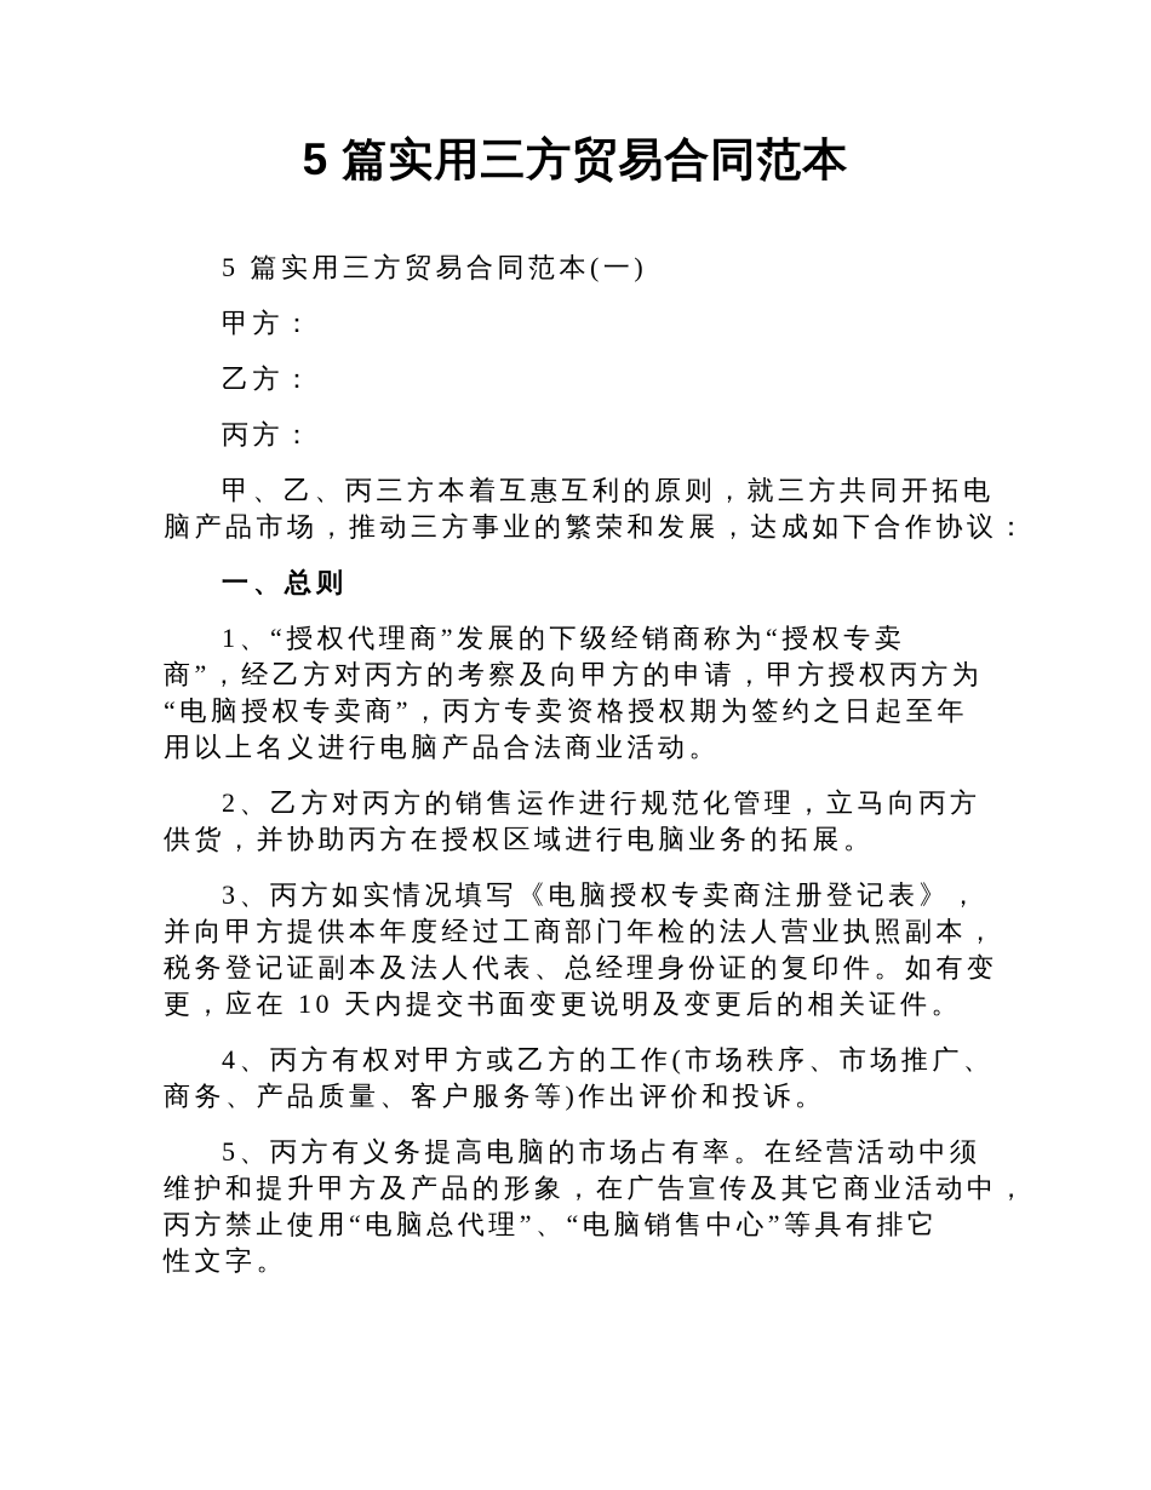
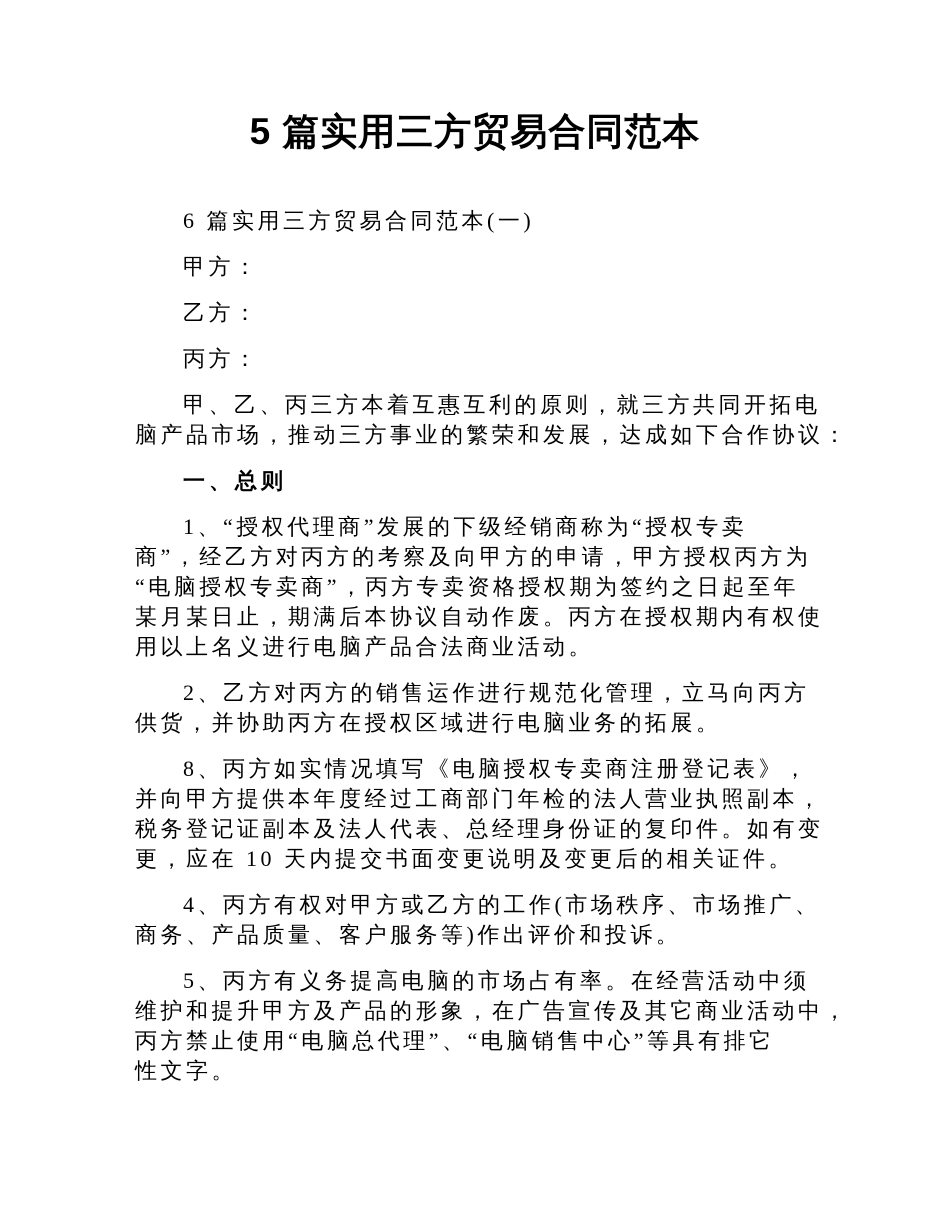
  5 篇实用三方贸易合同范本
- 5 篇实用三方贸易合同范本(一)
+ 6 篇实用三方贸易合同范本(一)
  甲方：
  乙方：
  丙方：
  甲、乙、丙三方本着互惠互利的原则，就三方共同开拓电
  脑产品市场，推动三方事业的繁荣和发展，达成如下合作协议：
  一、总则
  1、“授权代理商”发展的下级经销商称为“授权专卖
  商”，经乙方对丙方的考察及向甲方的申请，甲方授权丙方为
  “电脑授权专卖商”，丙方专卖资格授权期为签约之日起至年
+ 某月某日止，期满后本协议自动作废。丙方在授权期内有权使
  用以上名义进行电脑产品合法商业活动。
  2、乙方对丙方的销售运作进行规范化管理，立马向丙方
  供货，并协助丙方在授权区域进行电脑业务的拓展。
- 3、丙方如实情况填写《电脑授权专卖商注册登记表》，
+ 8、丙方如实情况填写《电脑授权专卖商注册登记表》，
  并向甲方提供本年度经过工商部门年检的法人营业执照副本，
  税务登记证副本及法人代表、总经理身份证的复印件。如有变
  更，应在 10 天内提交书面变更说明及变更后的相关证件。
  4、丙方有权对甲方或乙方的工作(市场秩序、市场推广、
  商务、产品质量、客户服务等)作出评价和投诉。
  5、丙方有义务提高电脑的市场占有率。在经营活动中须
  维护和提升甲方及产品的形象，在广告宣传及其它商业活动中，
  丙方禁止使用“电脑总代理”、“电脑销售中心”等具有排它
  性文字。
